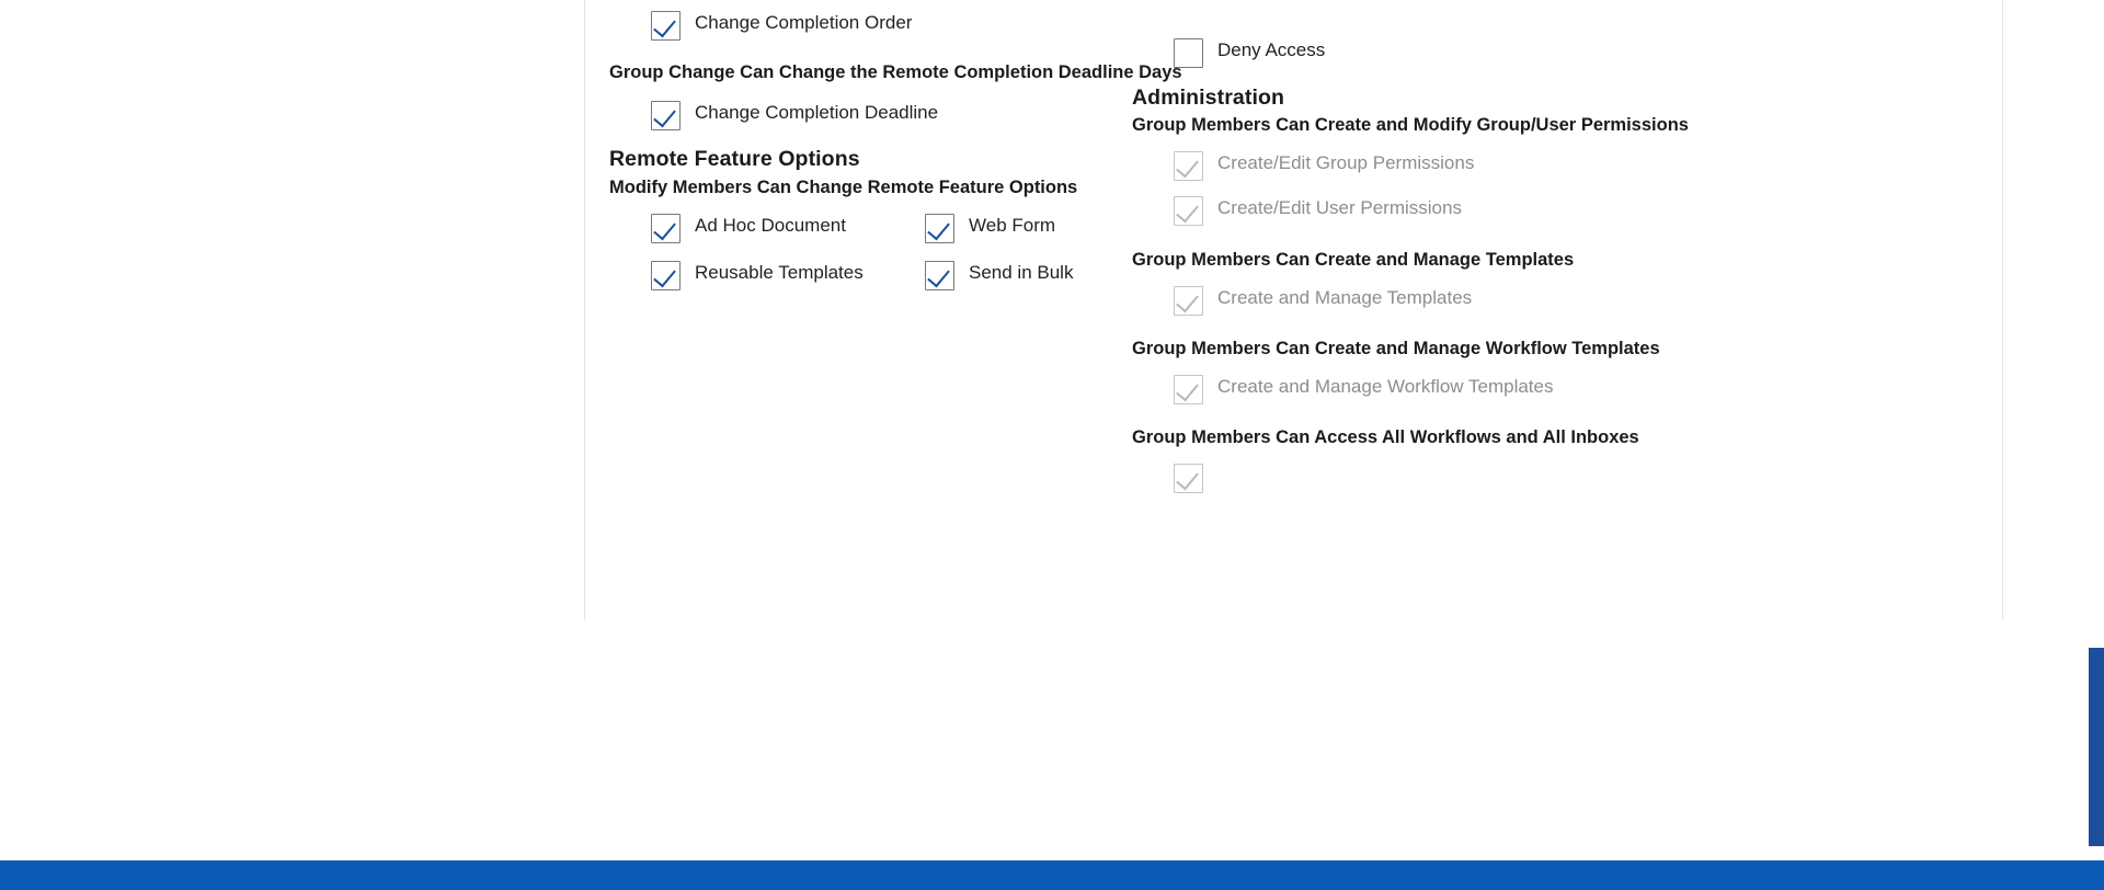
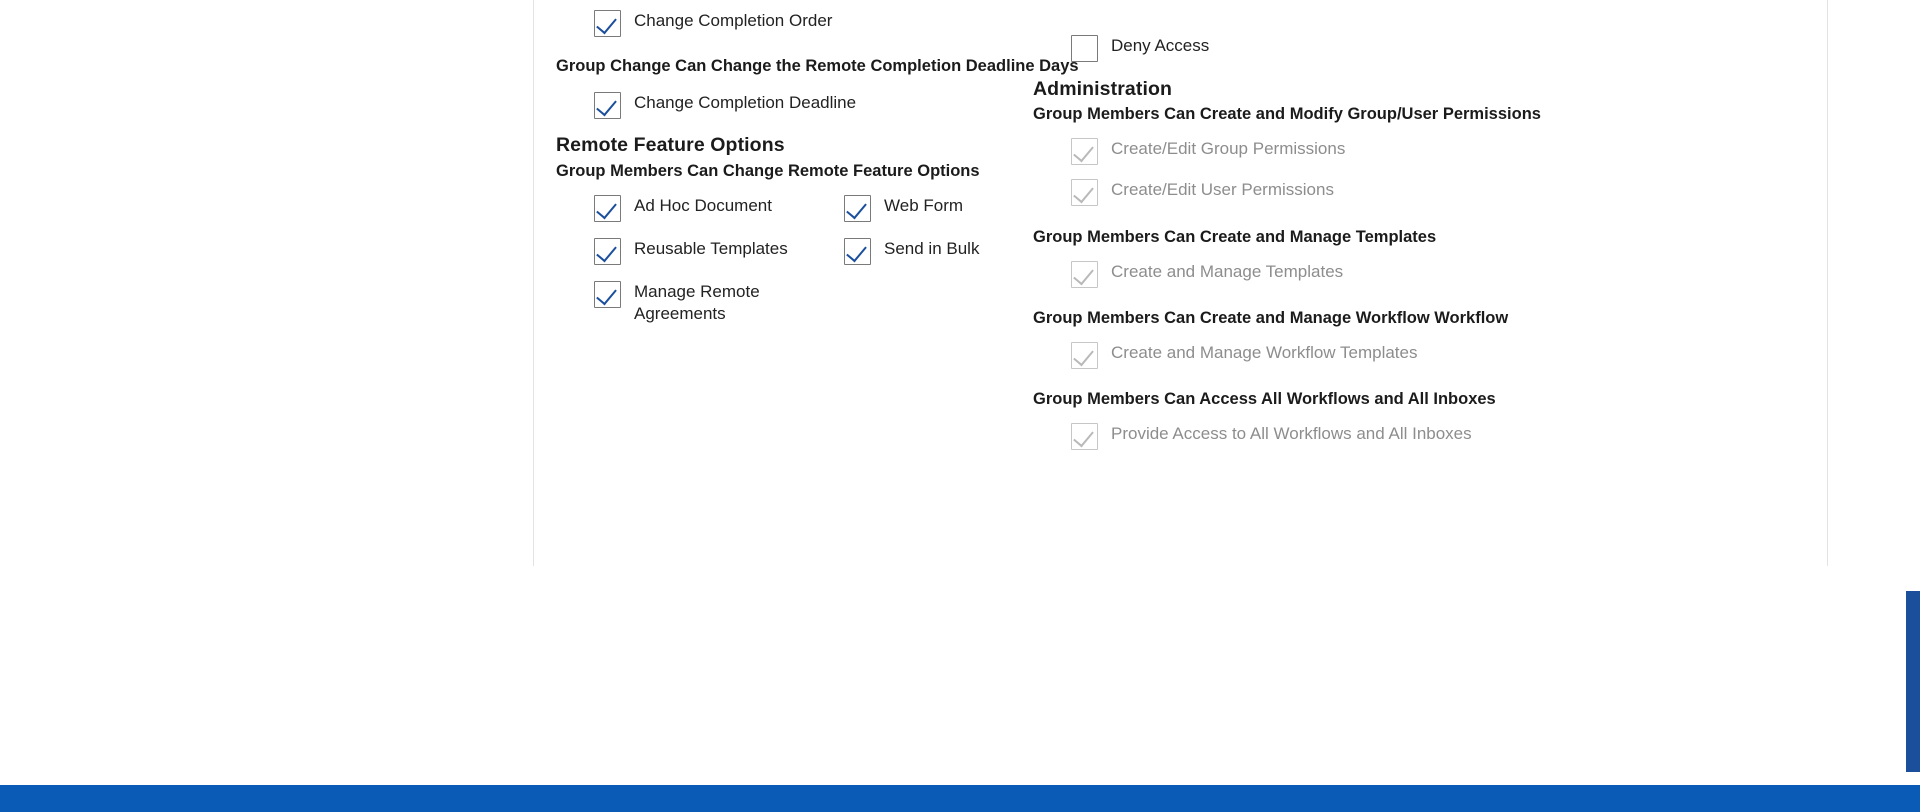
  Change Completion Order
  Group Change Can Change the Remote Completion Deadline Days
  Change Completion Deadline
  Remote Feature Options
- Modify Members Can Change Remote Feature Options
+ Group Members Can Change Remote Feature Options
  Ad Hoc Document
  Web Form
  Reusable Templates
  Send in Bulk
+ Manage Remote Agreements
  Deny Access
  Administration
  Group Members Can Create and Modify Group/User Permissions
  Create/Edit Group Permissions
  Create/Edit User Permissions
  Group Members Can Create and Manage Templates
  Create and Manage Templates
- Group Members Can Create and Manage Workflow Templates
+ Group Members Can Create and Manage Workflow Workflow
  Create and Manage Workflow Templates
  Group Members Can Access All Workflows and All Inboxes
+ Provide Access to All Workflows and All Inboxes
